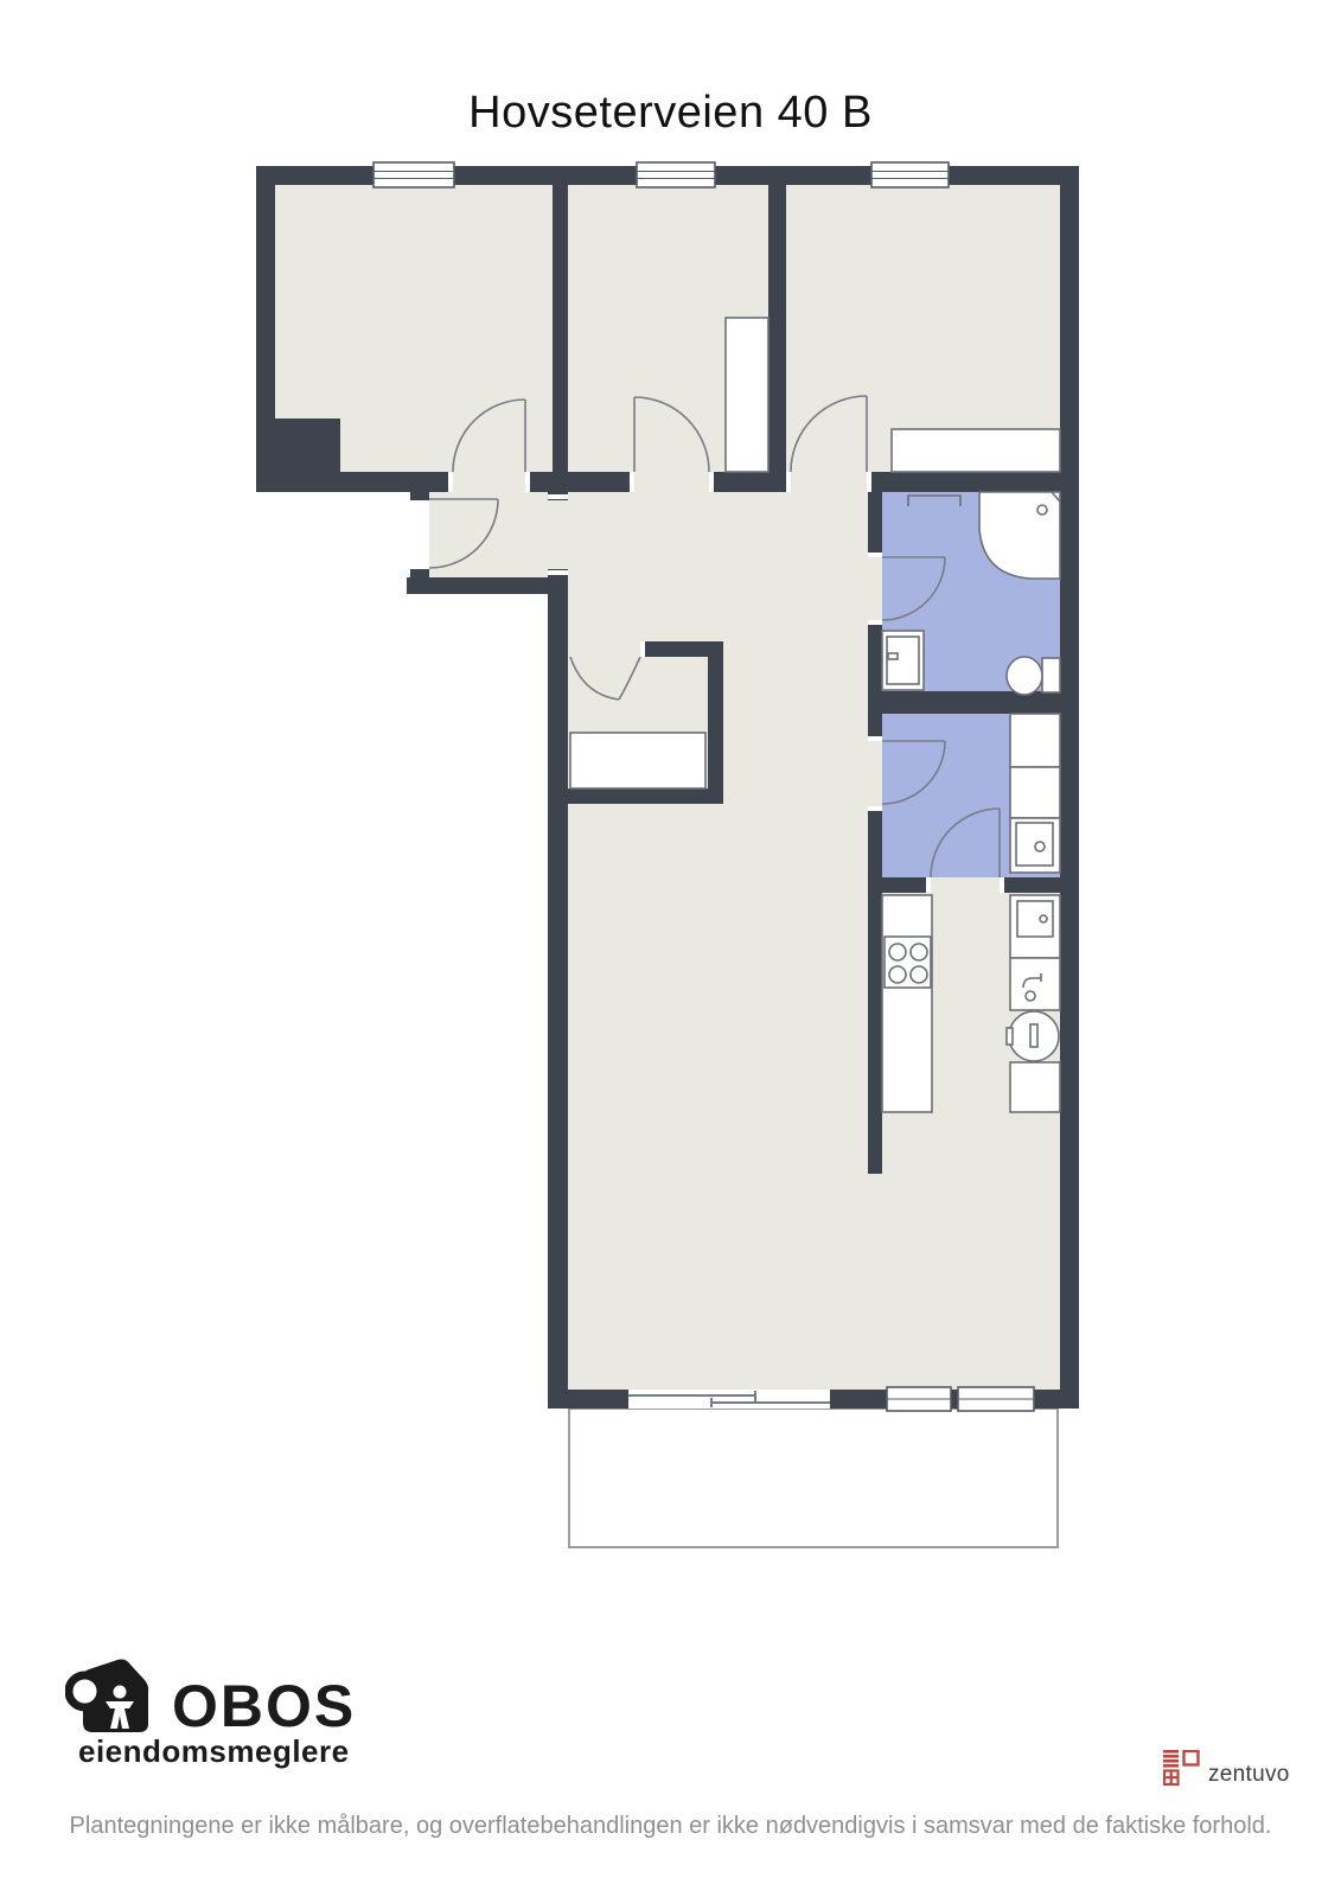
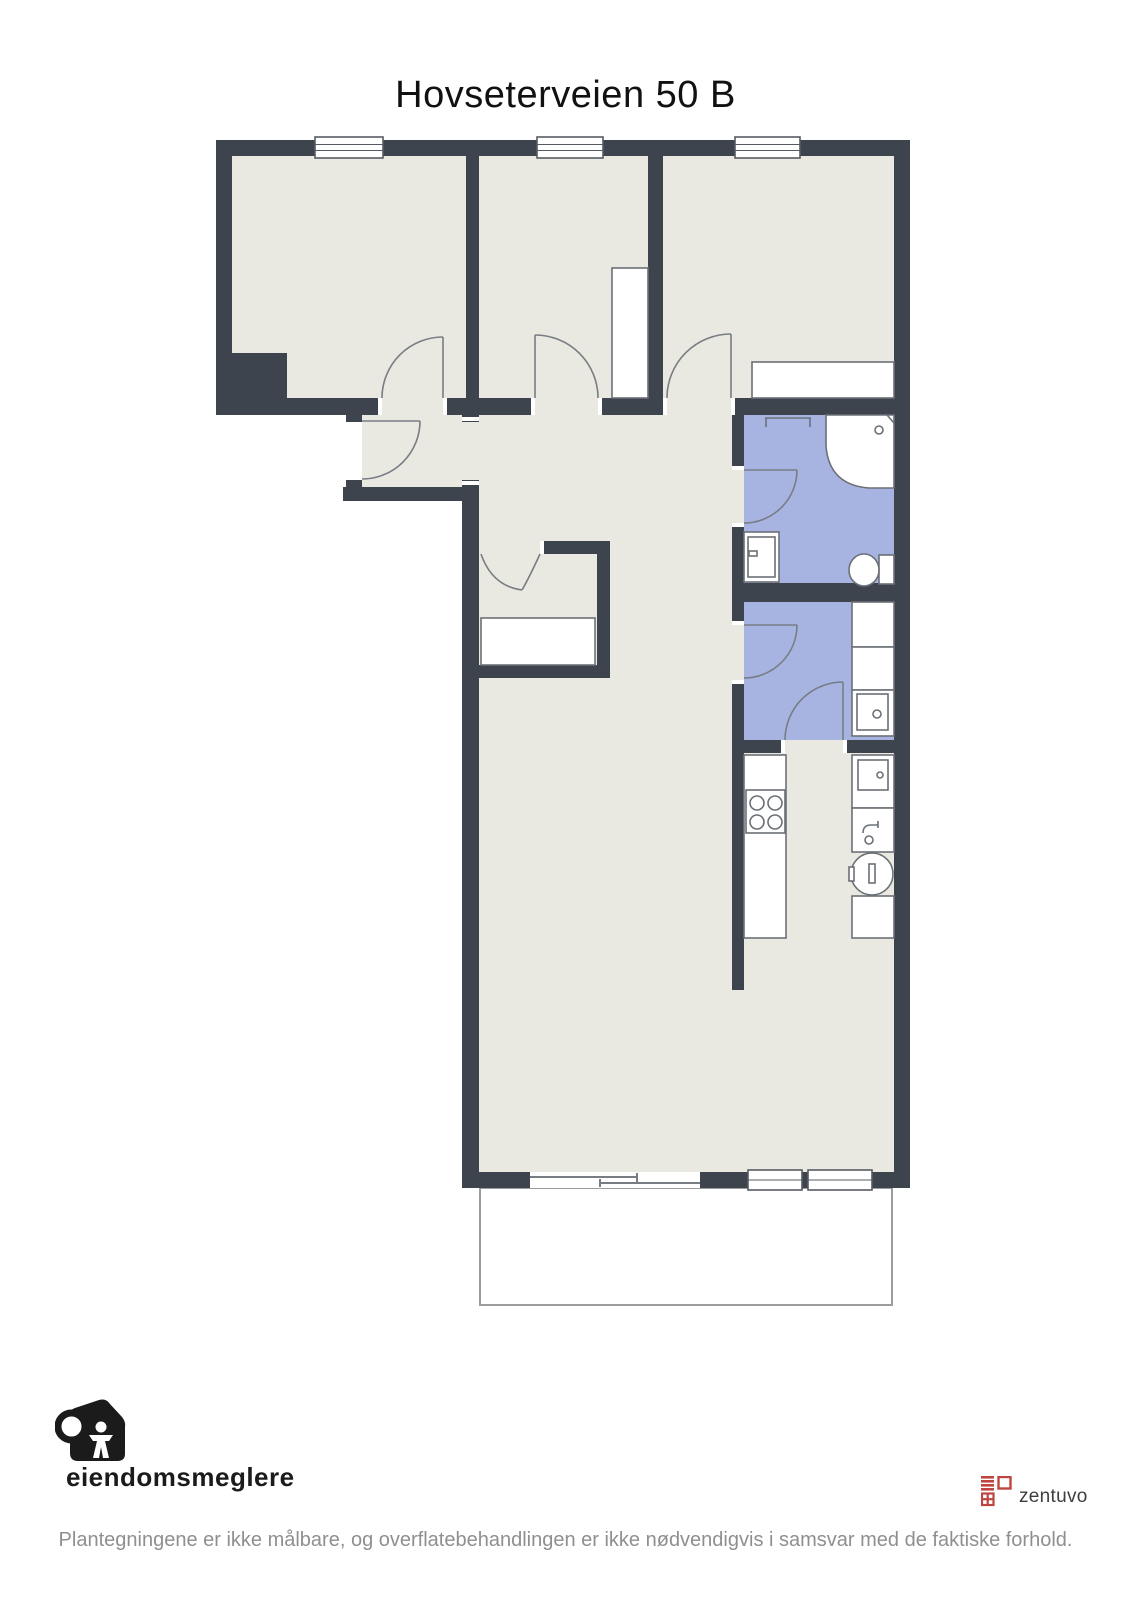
- Hovseterveien 40 B
+ Hovseterveien 50 B
- OBOS
  eiendomsmeglere
  zentuvo
  Plantegningene er ikke målbare, og overflatebehandlingen er ikke nødvendigvis i samsvar med de faktiske forhold.
